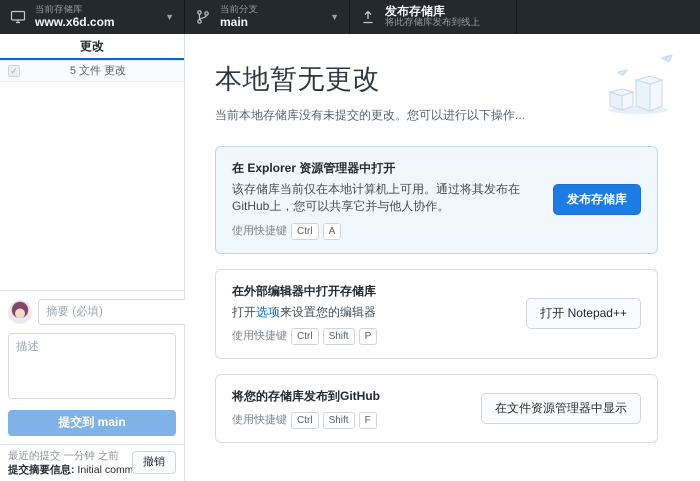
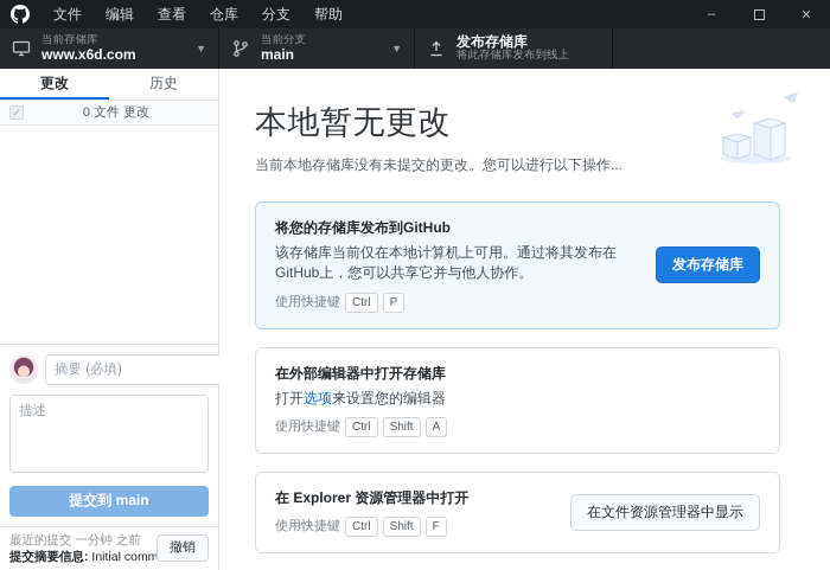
+ 文件
+ 编辑
+ 查看
+ 仓库
+ 分支
+ 帮助
+ –
+ ✕
  当前存储库
  www.x6d.com
  ▼
  当前分支
  main
  ▼
  发布存储库
  将此存储库发布到线上
  更改
+ 历史
  ✓
- 5 文件 更改
+ 0 文件 更改
  摘要 (必填)
  描述 提交到 main
  最近的提交 一分钟 之前
  提交摘要信息: Initial comm
  撤销
  本地暂无更改
  当前本地存储库没有未提交的更改。您可以进行以下操作...
- 在 Explorer 资源管理器中打开
+ 将您的存储库发布到GitHub
  该存储库当前仅在本地计算机上可用。通过将其发布在GitHub上，您可以共享它并与他人协作。
  使用快捷键
  Ctrl
- A
+ P
  发布存储库
  在外部编辑器中打开存储库
  打开选项来设置您的编辑器
  使用快捷键
  Ctrl
  Shift
- P
+ A
- 打开 Notepad++
- 将您的存储库发布到GitHub
+ 在 Explorer 资源管理器中打开
  使用快捷键
  Ctrl
  Shift
  F
  在文件资源管理器中显示
